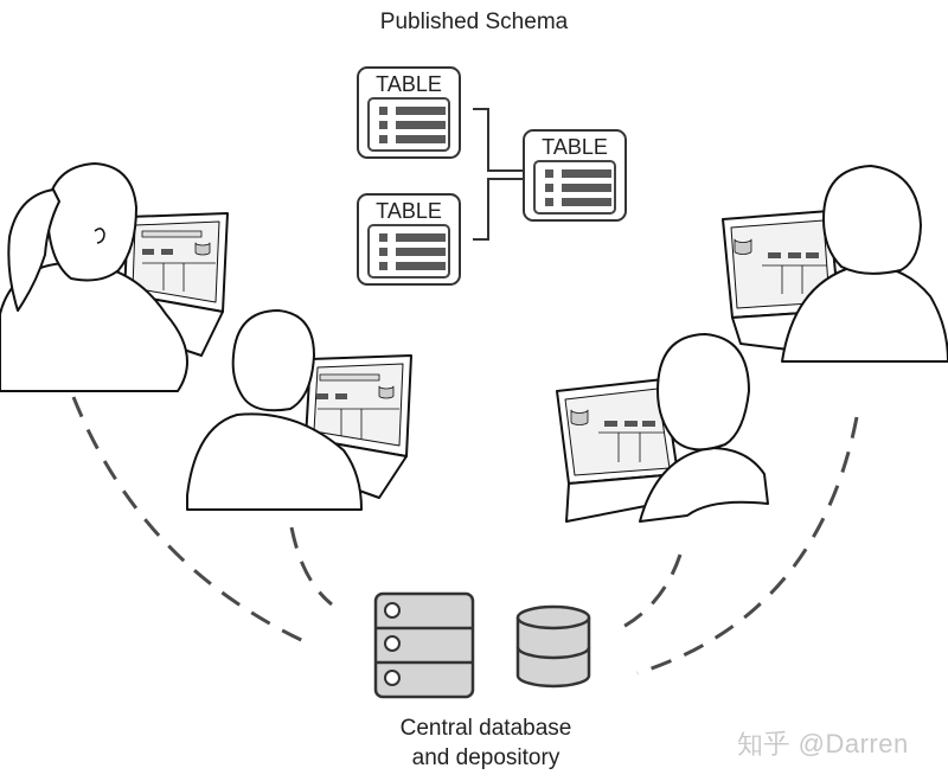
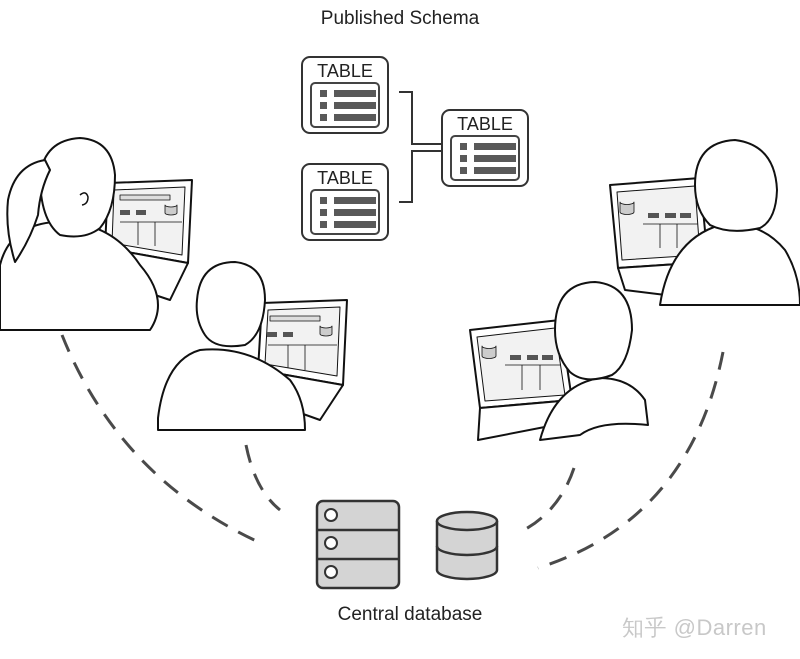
  Published Schema
  TABLE
  TABLE
  TABLE
  Central database
- and depository
  知乎 @Darren
